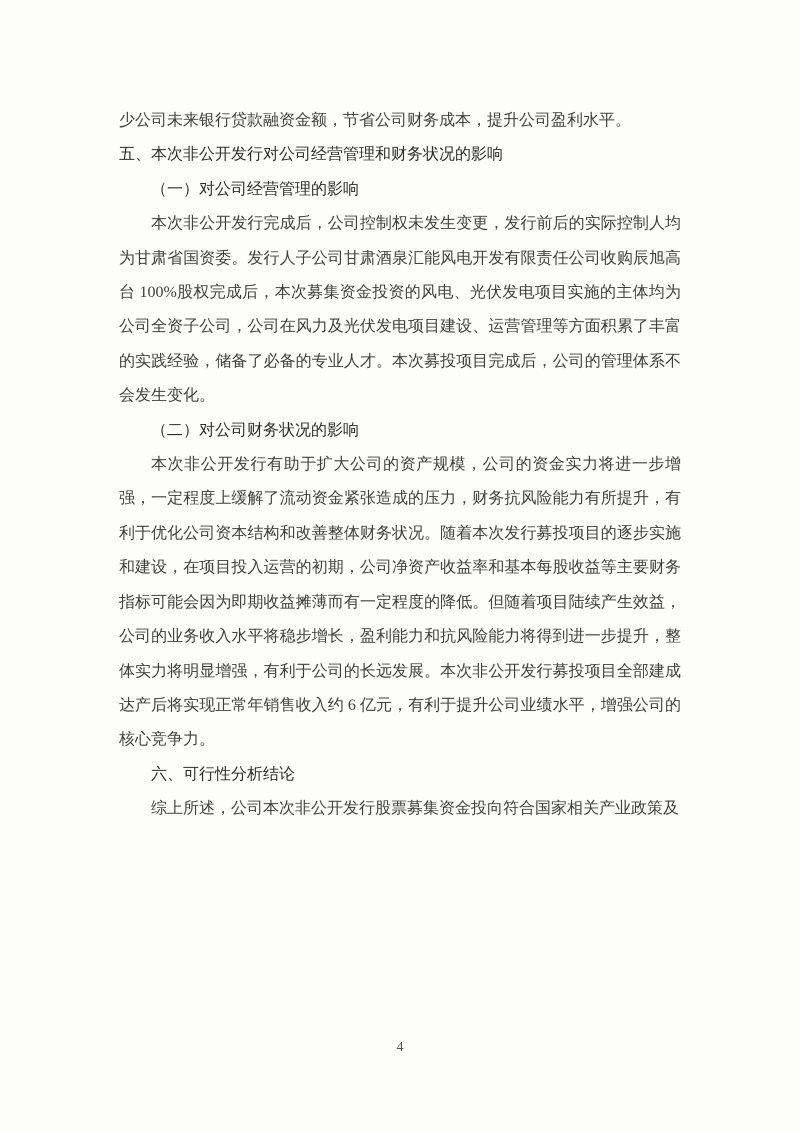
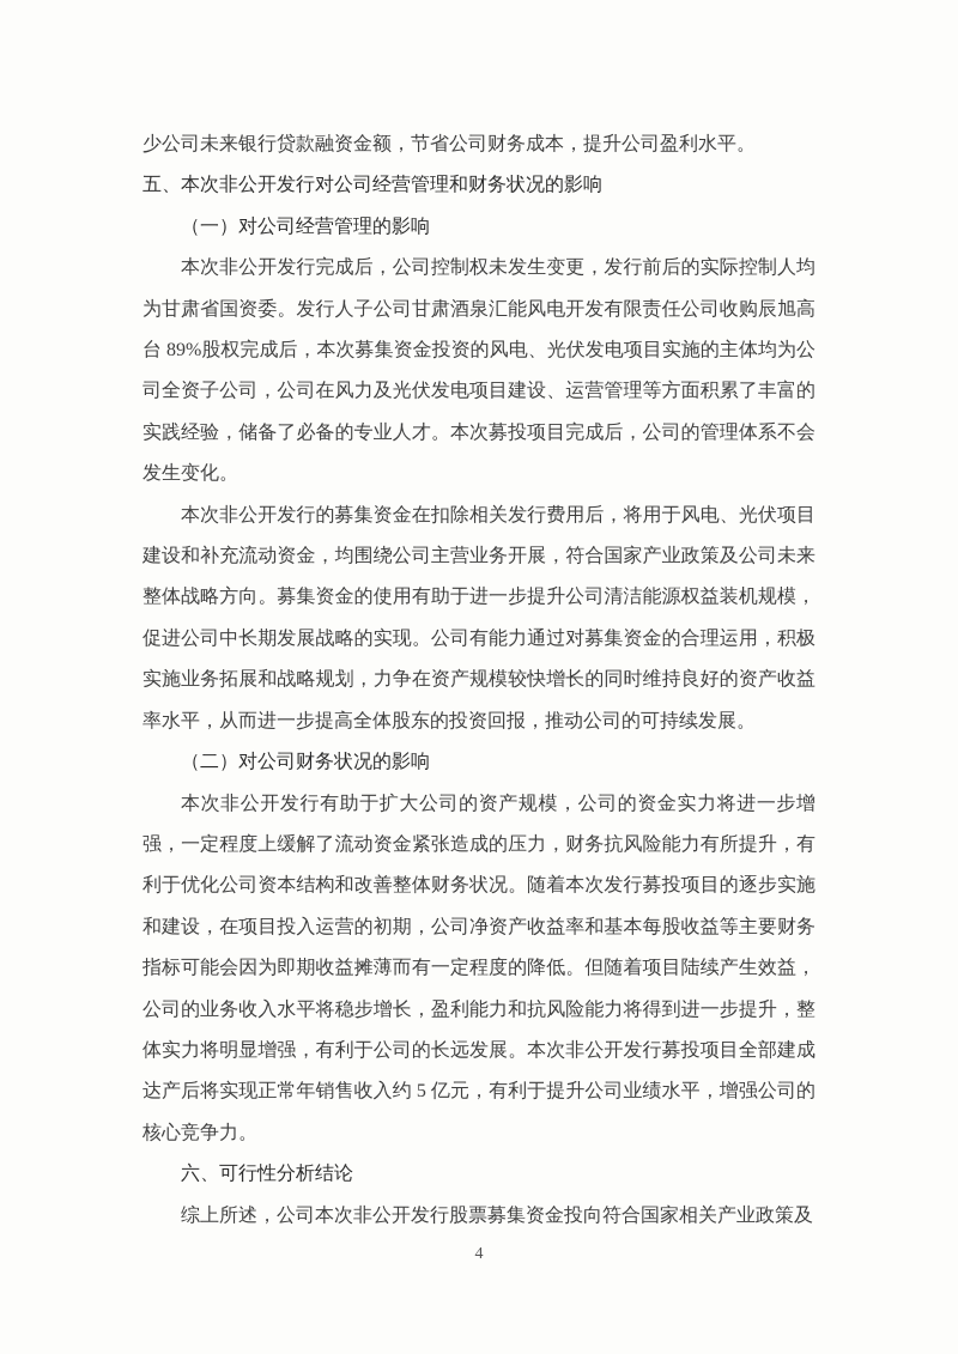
  少公司未来银行贷款融资金额，节省公司财务成本，提升公司盈利水平。
  五、本次非公开发行对公司经营管理和财务状况的影响
  （一）对公司经营管理的影响
- 本次非公开发行完成后，公司控制权未发生变更，发行前后的实际控制人均为甘肃省国资委。发行人子公司甘肃酒泉汇能风电开发有限责任公司收购辰旭高台 100%股权完成后，本次募集资金投资的风电、光伏发电项目实施的主体均为公司全资子公司，公司在风力及光伏发电项目建设、运营管理等方面积累了丰富的实践经验，储备了必备的专业人才。本次募投项目完成后，公司的管理体系不会发生变化。
+ 本次非公开发行完成后，公司控制权未发生变更，发行前后的实际控制人均为甘肃省国资委。发行人子公司甘肃酒泉汇能风电开发有限责任公司收购辰旭高台 89%股权完成后，本次募集资金投资的风电、光伏发电项目实施的主体均为公司全资子公司，公司在风力及光伏发电项目建设、运营管理等方面积累了丰富的实践经验，储备了必备的专业人才。本次募投项目完成后，公司的管理体系不会发生变化。
+ 本次非公开发行的募集资金在扣除相关发行费用后，将用于风电、光伏项目建设和补充流动资金，均围绕公司主营业务开展，符合国家产业政策及公司未来整体战略方向。募集资金的使用有助于进一步提升公司清洁能源权益装机规模，促进公司中长期发展战略的实现。公司有能力通过对募集资金的合理运用，积极实施业务拓展和战略规划，力争在资产规模较快增长的同时维持良好的资产收益率水平，从而进一步提高全体股东的投资回报，推动公司的可持续发展。
  （二）对公司财务状况的影响
- 本次非公开发行有助于扩大公司的资产规模，公司的资金实力将进一步增强，一定程度上缓解了流动资金紧张造成的压力，财务抗风险能力有所提升，有利于优化公司资本结构和改善整体财务状况。随着本次发行募投项目的逐步实施和建设，在项目投入运营的初期，公司净资产收益率和基本每股收益等主要财务指标可能会因为即期收益摊薄而有一定程度的降低。但随着项目陆续产生效益，公司的业务收入水平将稳步增长，盈利能力和抗风险能力将得到进一步提升，整体实力将明显增强，有利于公司的长远发展。本次非公开发行募投项目全部建成达产后将实现正常年销售收入约 6 亿元，有利于提升公司业绩水平，增强公司的核心竞争力。
+ 本次非公开发行有助于扩大公司的资产规模，公司的资金实力将进一步增强，一定程度上缓解了流动资金紧张造成的压力，财务抗风险能力有所提升，有利于优化公司资本结构和改善整体财务状况。随着本次发行募投项目的逐步实施和建设，在项目投入运营的初期，公司净资产收益率和基本每股收益等主要财务指标可能会因为即期收益摊薄而有一定程度的降低。但随着项目陆续产生效益，公司的业务收入水平将稳步增长，盈利能力和抗风险能力将得到进一步提升，整体实力将明显增强，有利于公司的长远发展。本次非公开发行募投项目全部建成达产后将实现正常年销售收入约 5 亿元，有利于提升公司业绩水平，增强公司的核心竞争力。
  六、可行性分析结论
  综上所述，公司本次非公开发行股票募集资金投向符合国家相关产业政策及
  4
